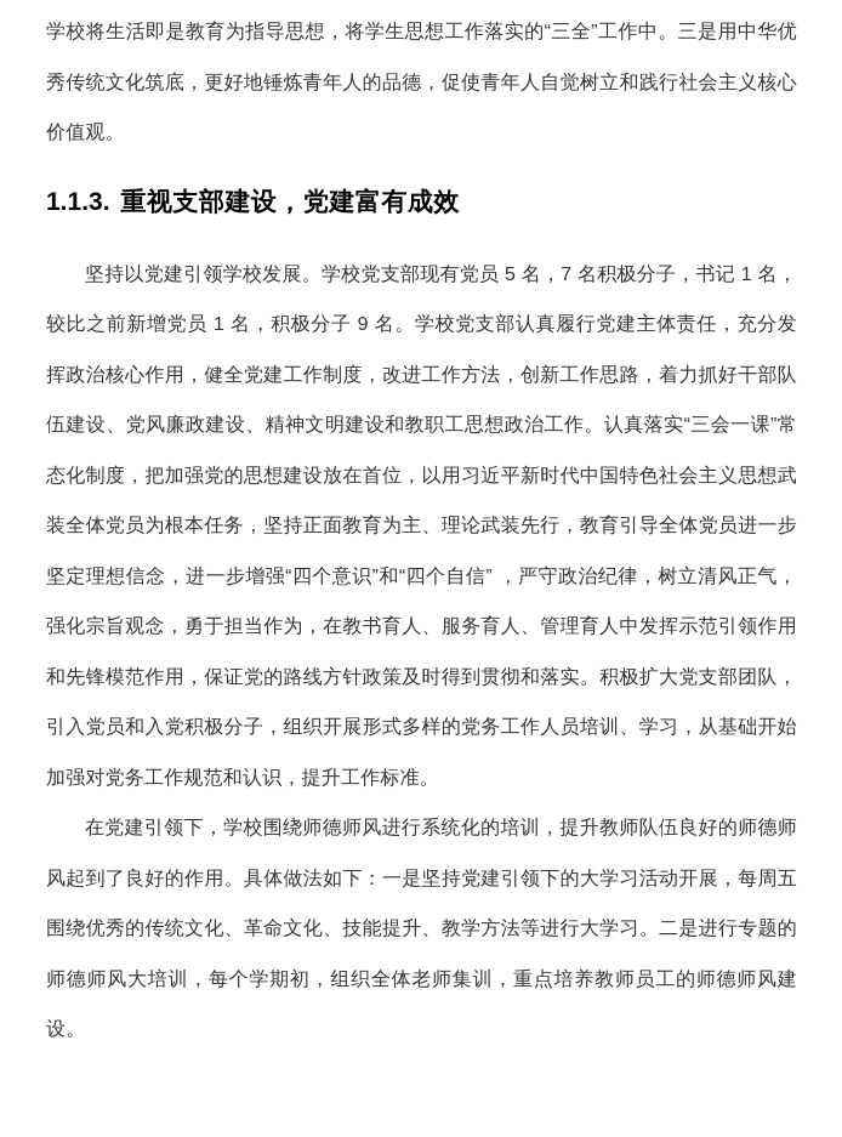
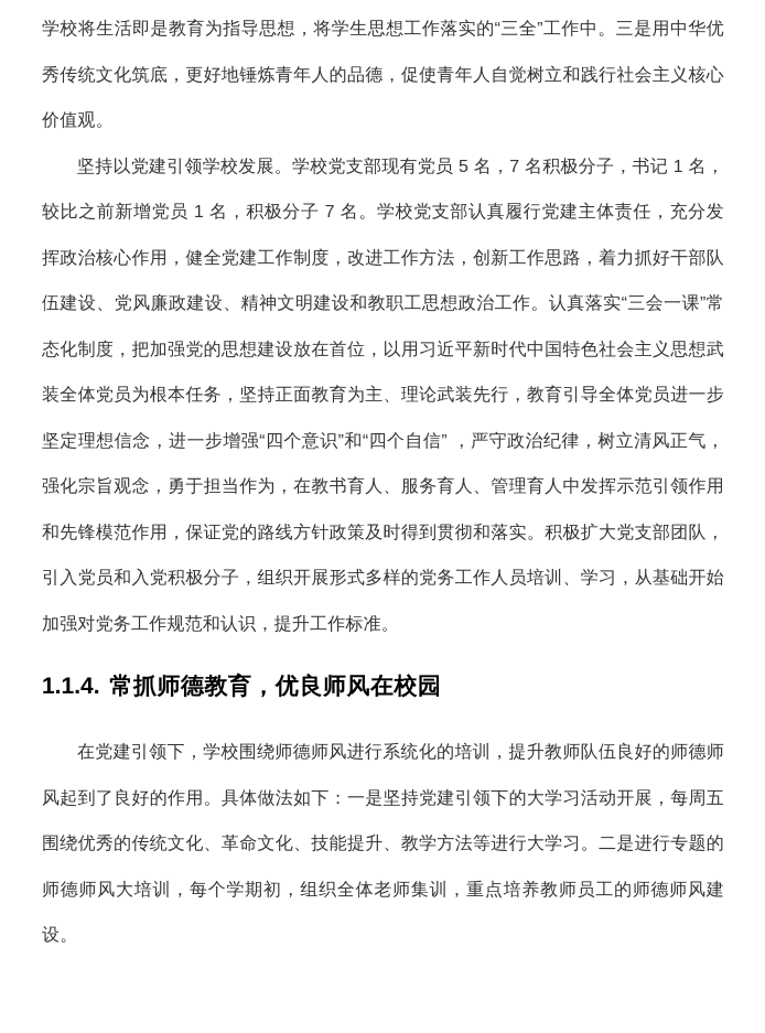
  学校将生活即是教育为指导思想，将学生思想工作落实的“三全”工作中。三是用中华优秀传统文化筑底，更好地锤炼青年人的品德，促使青年人自觉树立和践行社会主义核心价值观。
- 1.1.3. 重视支部建设，党建富有成效
- 坚持以党建引领学校发展。学校党支部现有党员 5 名，7 名积极分子，书记 1 名，较比之前新增党员 1 名，积极分子 9 名。学校党支部认真履行党建主体责任，充分发挥政治核心作用，健全党建工作制度，改进工作方法，创新工作思路，着力抓好干部队伍建设、党风廉政建设、精神文明建设和教职工思想政治工作。认真落实“三会一课”常态化制度，把加强党的思想建设放在首位，以用习近平新时代中国特色社会主义思想武装全体党员为根本任务，坚持正面教育为主、理论武装先行，教育引导全体党员进一步坚定理想信念，进一步增强“四个意识”和“四个自信” ，严守政治纪律，树立清风正气，强化宗旨观念，勇于担当作为，在教书育人、服务育人、管理育人中发挥示范引领作用和先锋模范作用，保证党的路线方针政策及时得到贯彻和落实。积极扩大党支部团队，引入党员和入党积极分子，组织开展形式多样的党务工作人员培训、学习，从基础开始加强对党务工作规范和认识，提升工作标准。
+ 坚持以党建引领学校发展。学校党支部现有党员 5 名，7 名积极分子，书记 1 名，较比之前新增党员 1 名，积极分子 7 名。学校党支部认真履行党建主体责任，充分发挥政治核心作用，健全党建工作制度，改进工作方法，创新工作思路，着力抓好干部队伍建设、党风廉政建设、精神文明建设和教职工思想政治工作。认真落实“三会一课”常态化制度，把加强党的思想建设放在首位，以用习近平新时代中国特色社会主义思想武装全体党员为根本任务，坚持正面教育为主、理论武装先行，教育引导全体党员进一步坚定理想信念，进一步增强“四个意识”和“四个自信” ，严守政治纪律，树立清风正气，强化宗旨观念，勇于担当作为，在教书育人、服务育人、管理育人中发挥示范引领作用和先锋模范作用，保证党的路线方针政策及时得到贯彻和落实。积极扩大党支部团队，引入党员和入党积极分子，组织开展形式多样的党务工作人员培训、学习，从基础开始加强对党务工作规范和认识，提升工作标准。
+ 1.1.4. 常抓师德教育，优良师风在校园
  在党建引领下，学校围绕师德师风进行系统化的培训，提升教师队伍良好的师德师风起到了良好的作用。具体做法如下：一是坚持党建引领下的大学习活动开展，每周五围绕优秀的传统文化、革命文化、技能提升、教学方法等进行大学习。二是进行专题的师德师风大培训，每个学期初，组织全体老师集训，重点培养教师员工的师德师风建设。
